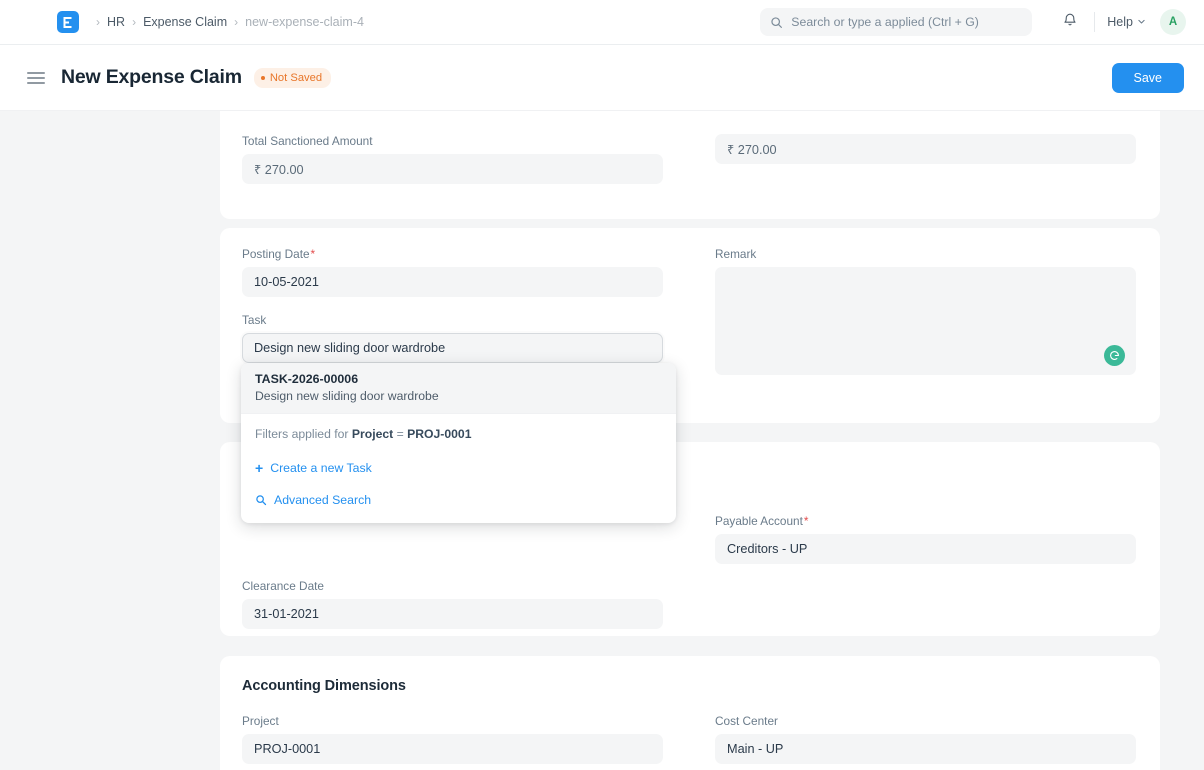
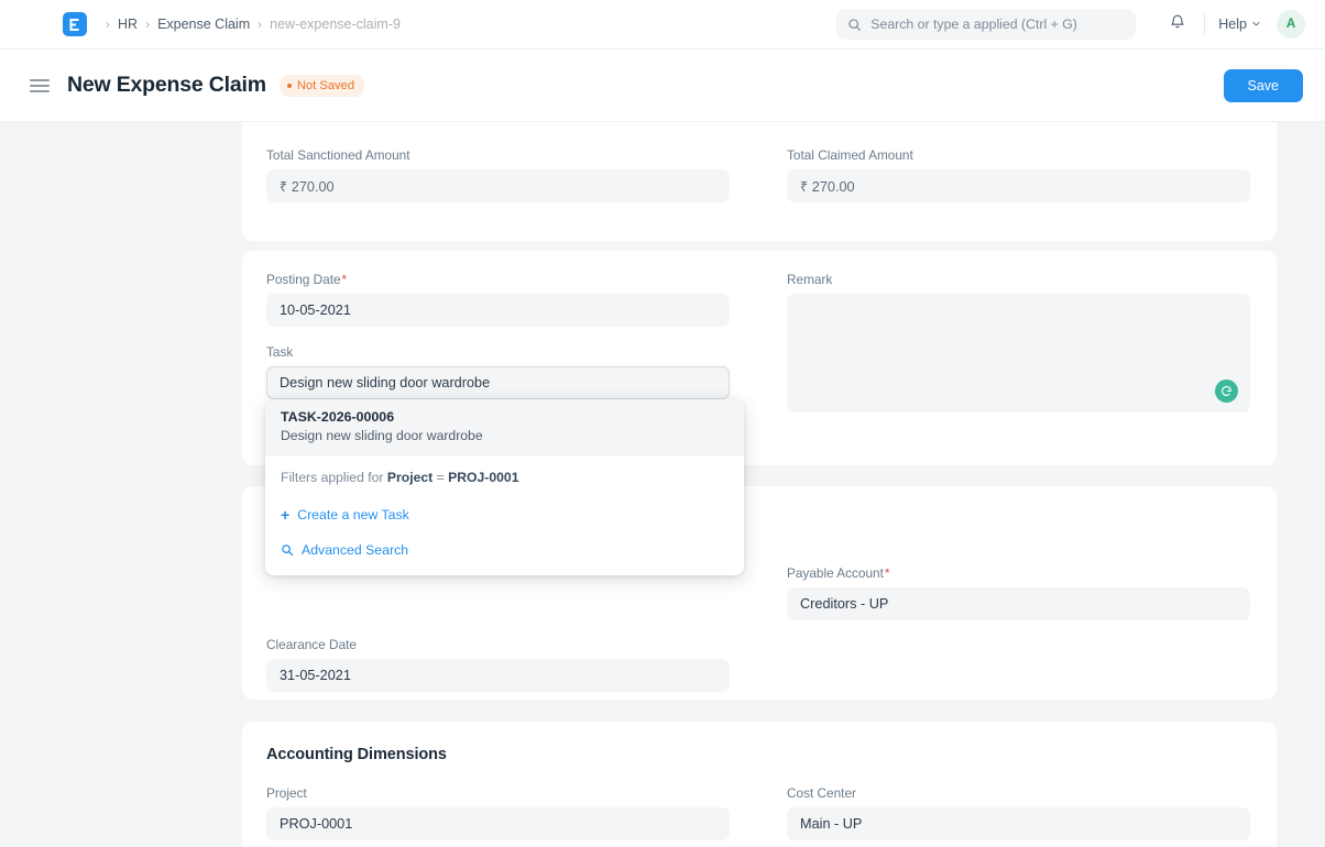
  ›
  HR
  ›
  Expense Claim
  ›
- new-expense-claim-4
+ new-expense-claim-9
  Search or type a applied (Ctrl + G)
  Help
  A
  New Expense Claim
  Not Saved
  Save
  Total Sanctioned Amount
  ₹ 270.00
+ Total Claimed Amount
  ₹ 270.00
  Posting Date*
  10-05-2021
  Task
  Design new sliding door wardrobe
  Remark
  Payable Account*
  Creditors - UP
  Clearance Date
- 31-01-2021
+ 31-05-2021
  Accounting Dimensions
  Project
  PROJ-0001
  Cost Center
  Main - UP
  TASK-2026-00006
  Design new sliding door wardrobe
  Filters applied for Project = PROJ-0001
  +
  Create a new Task
  Advanced Search
